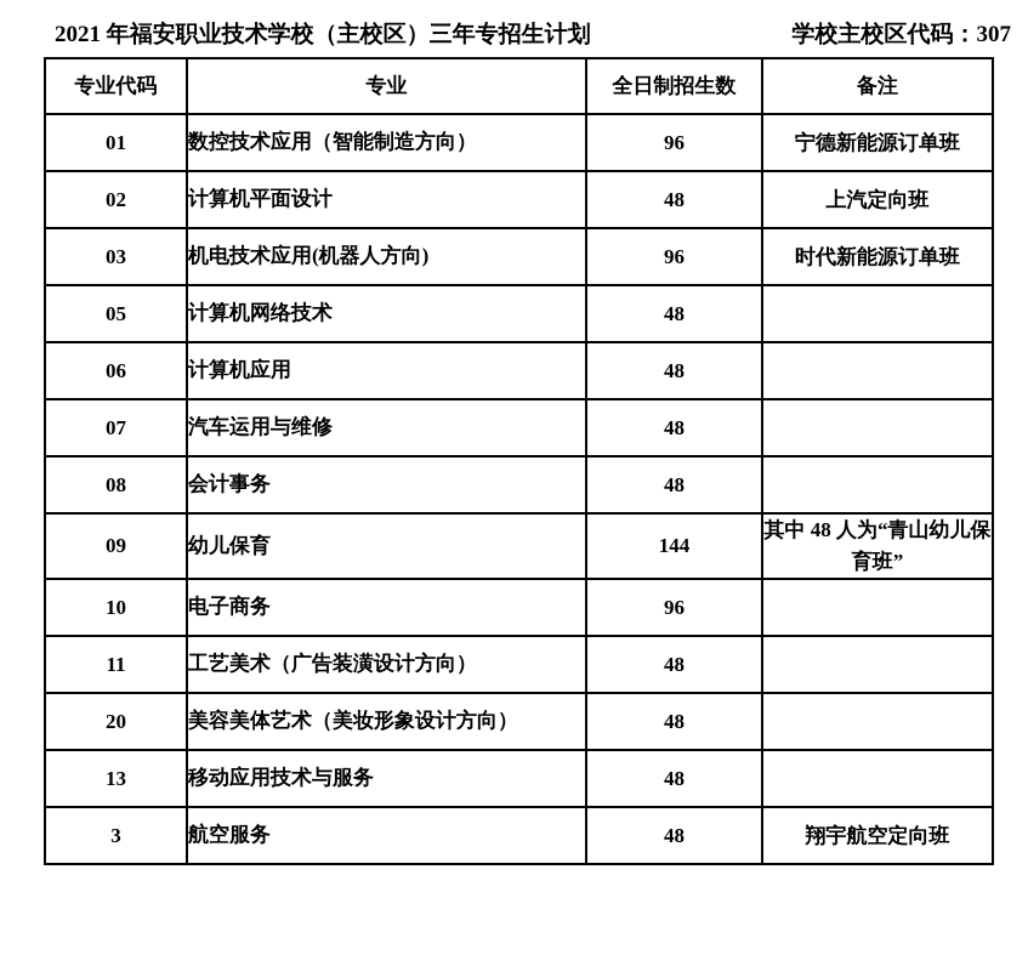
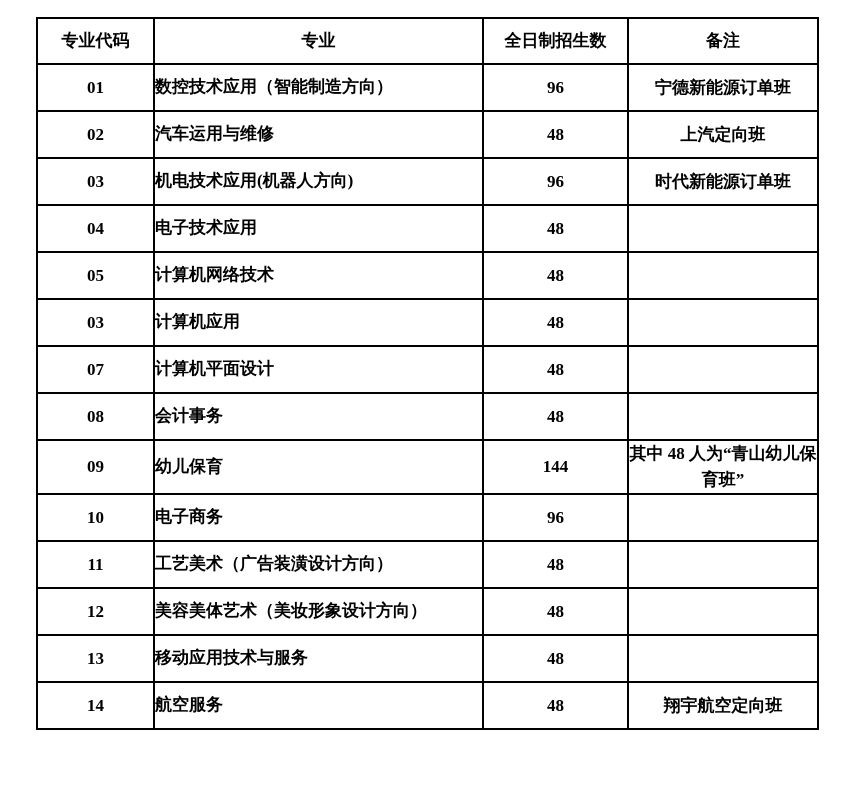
- 2021 年福安职业技术学校（主校区）三年专招生计划
- 学校主校区代码：307
  专业代码	专业	全日制招生数	备注
  01	数控技术应用（智能制造方向）	96	宁德新能源订单班
- 02	计算机平面设计	48	上汽定向班
+ 02	汽车运用与维修	48	上汽定向班
  03	机电技术应用(机器人方向)	96	时代新能源订单班
+ 04	电子技术应用	48
  05	计算机网络技术	48
- 06	计算机应用	48
+ 03	计算机应用	48
- 07	汽车运用与维修	48
+ 07	计算机平面设计	48
  08	会计事务	48
  09	幼儿保育	144	其中 48 人为“青山幼儿保育班”
  10	电子商务	96
  11	工艺美术（广告装潢设计方向）	48
- 20	美容美体艺术（美妆形象设计方向）	48
+ 12	美容美体艺术（美妆形象设计方向）	48
  13	移动应用技术与服务	48
- 3	航空服务	48	翔宇航空定向班
+ 14	航空服务	48	翔宇航空定向班
